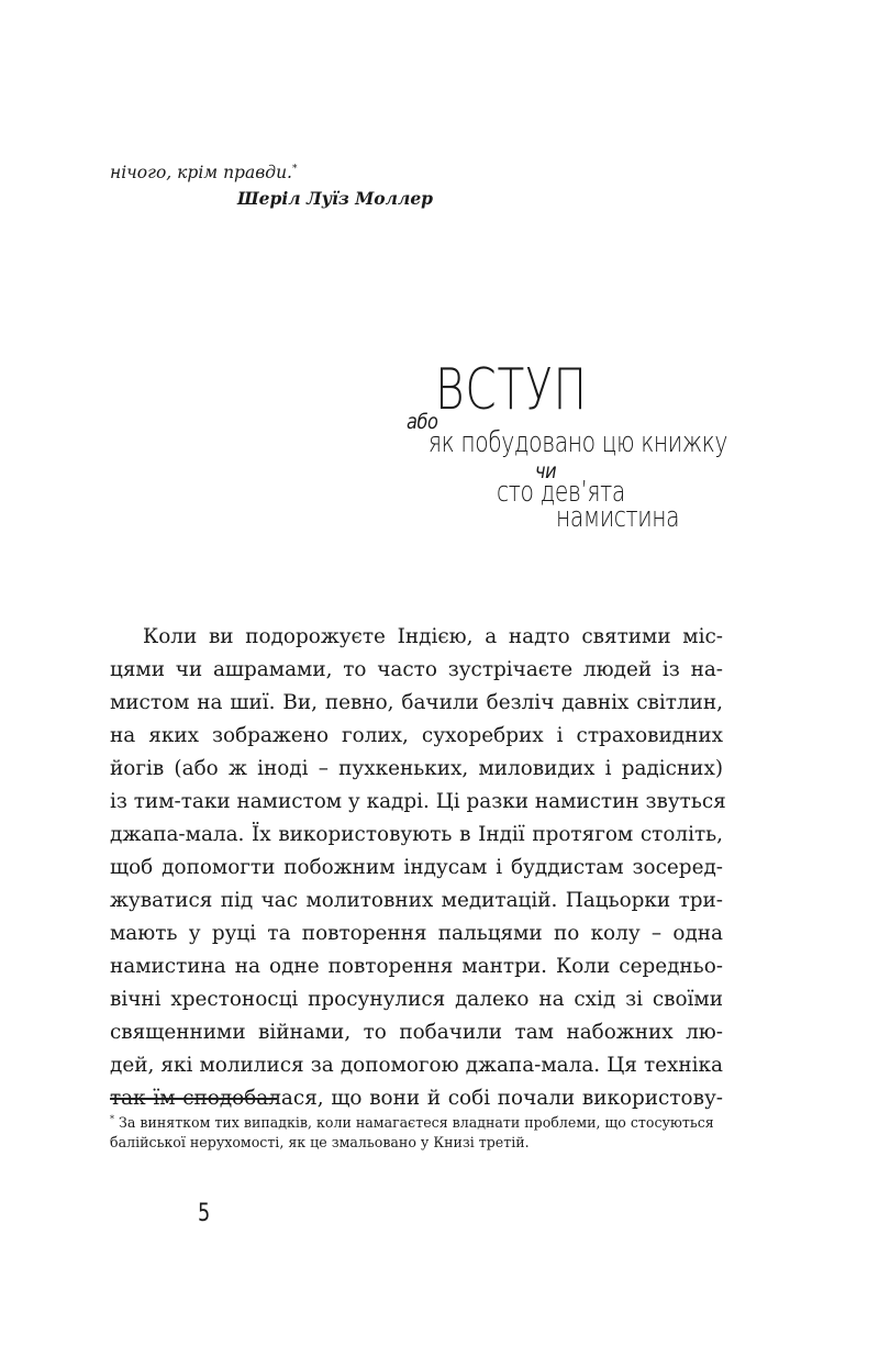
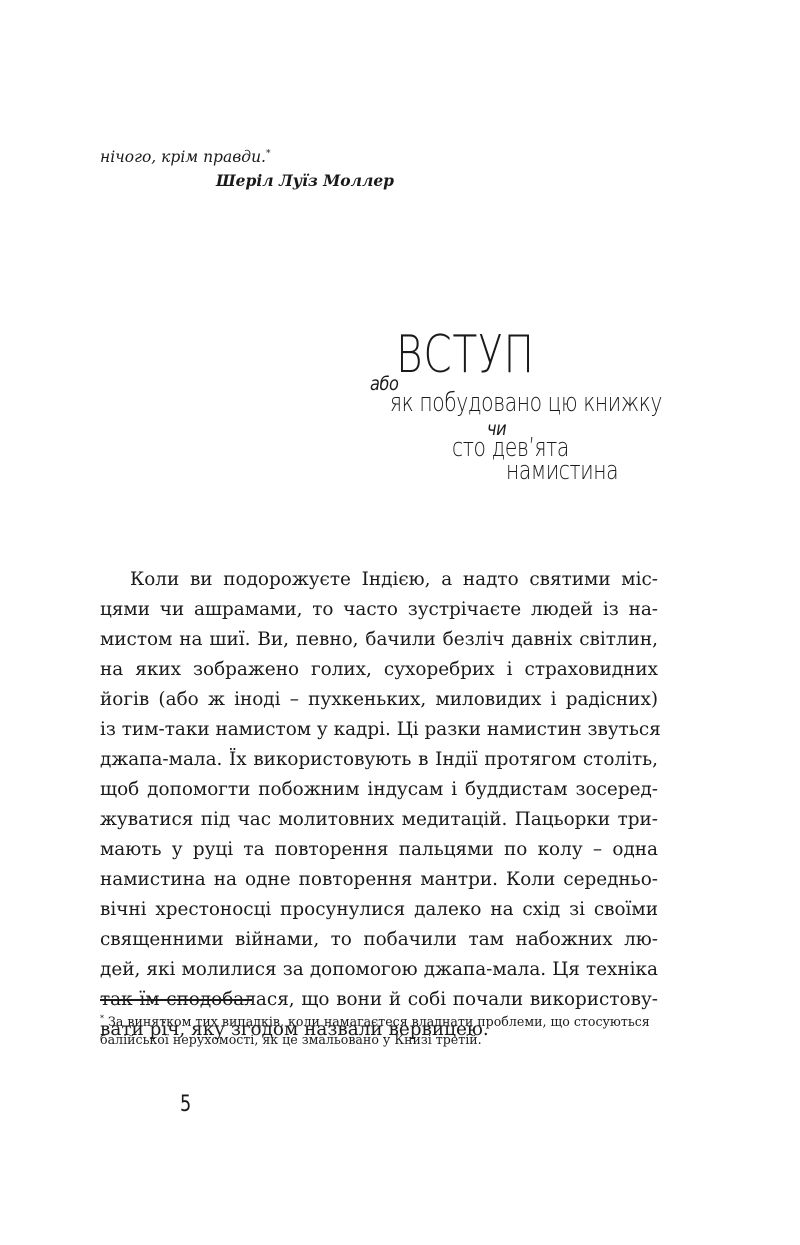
  нічого, крім правди.*
  Шеріл Луїз Моллер
  ВСТУП
  або
  як побудовано цю книжку
  чи
  сто дев’ята
  намистина
  Коли ви подорожуєте Індією, а надто святими міс-
  цями чи ашрамами, то часто зустрічаєте людей із на-
  мистом на шиї. Ви, певно, бачили безліч давніх світлин,
  на яких зображено голих, сухоребрих і страховидних
  йогів (або ж іноді – пухкеньких, миловидих і радісних)
  із тим-таки намистом у кадрі. Ці разки намистин звуться
  джапа-мала. Їх використовують в Індії протягом століть,
  щоб допомогти побожним індусам і буддистам зосеред-
  жуватися під час молитовних медитацій. Пацьорки три-
  мають у руці та повторення пальцями по колу – одна
  намистина на одне повторення мантри. Коли середньо-
  вічні хрестоносці просунулися далеко на схід зі своїми
  священними війнами, то побачили там набожних лю-
  дей, які молилися за допомогою джапа-мала. Ця техніка
  ася, що вони й собі почали використову-
+ вати річ, яку згодом назвали вервицею.
  * За винятком тих випадків, коли намагаєтеся владнати проблеми, що стосуються
  балійської нерухомості, як це змальовано у Книзі третій.
  5
